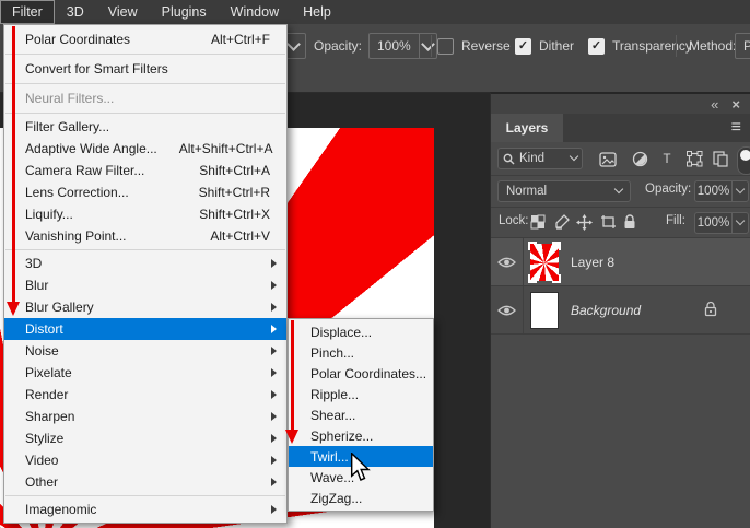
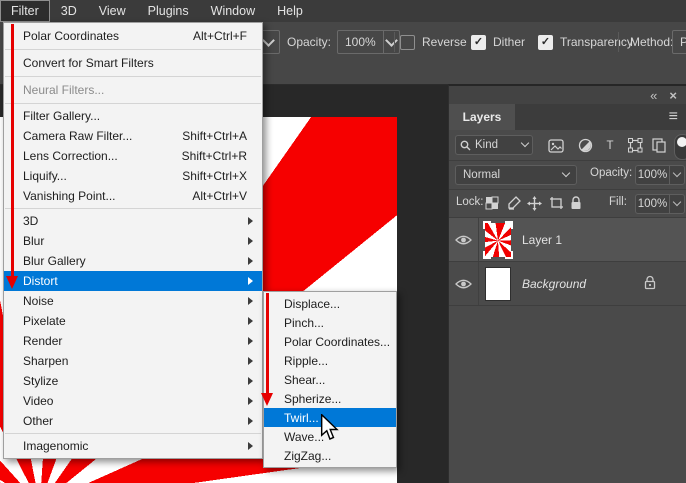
  Filter
  3D
  View
  Plugins
  Window
  Help
  Opacity:
  100%
  Reverse
  ✓
  Dither
  ✓
  Transparecy
  Method
  P
  «
  ×
  Layers
  ≡
  Kind
  T
  Normal
  Opacity:
  100%
  Lock:
  Fill:
  100%
- Layer 8
+ Layer 1
  Background
  Polar Coordinates
  Alt+Ctrl+F
  Convert for Smart Filters
  Neural Filters...
  Filter Gallery...
- Adaptive Wide Angle...
- Alt+Shift+Ctrl+A
  Camera Raw Filter...
  Shift+Ctrl+A
  Lens Correction...
  Shift+Ctrl+R
  Liquify...
  Shift+Ctrl+X
  Vanishing Point...
  Alt+Ctrl+V
  3D
  Blur
  Blur Gallery
  Distort
  Noise
  Pixelate
  Render
  Sharpen
  Stylize
  Video
  Other
  Imagenomic
  Displace...
  Pinch...
  Polar Coordinates...
  Ripple...
  Shear...
  Spherize...
  Twirl...
  Wave...
  ZigZag...
